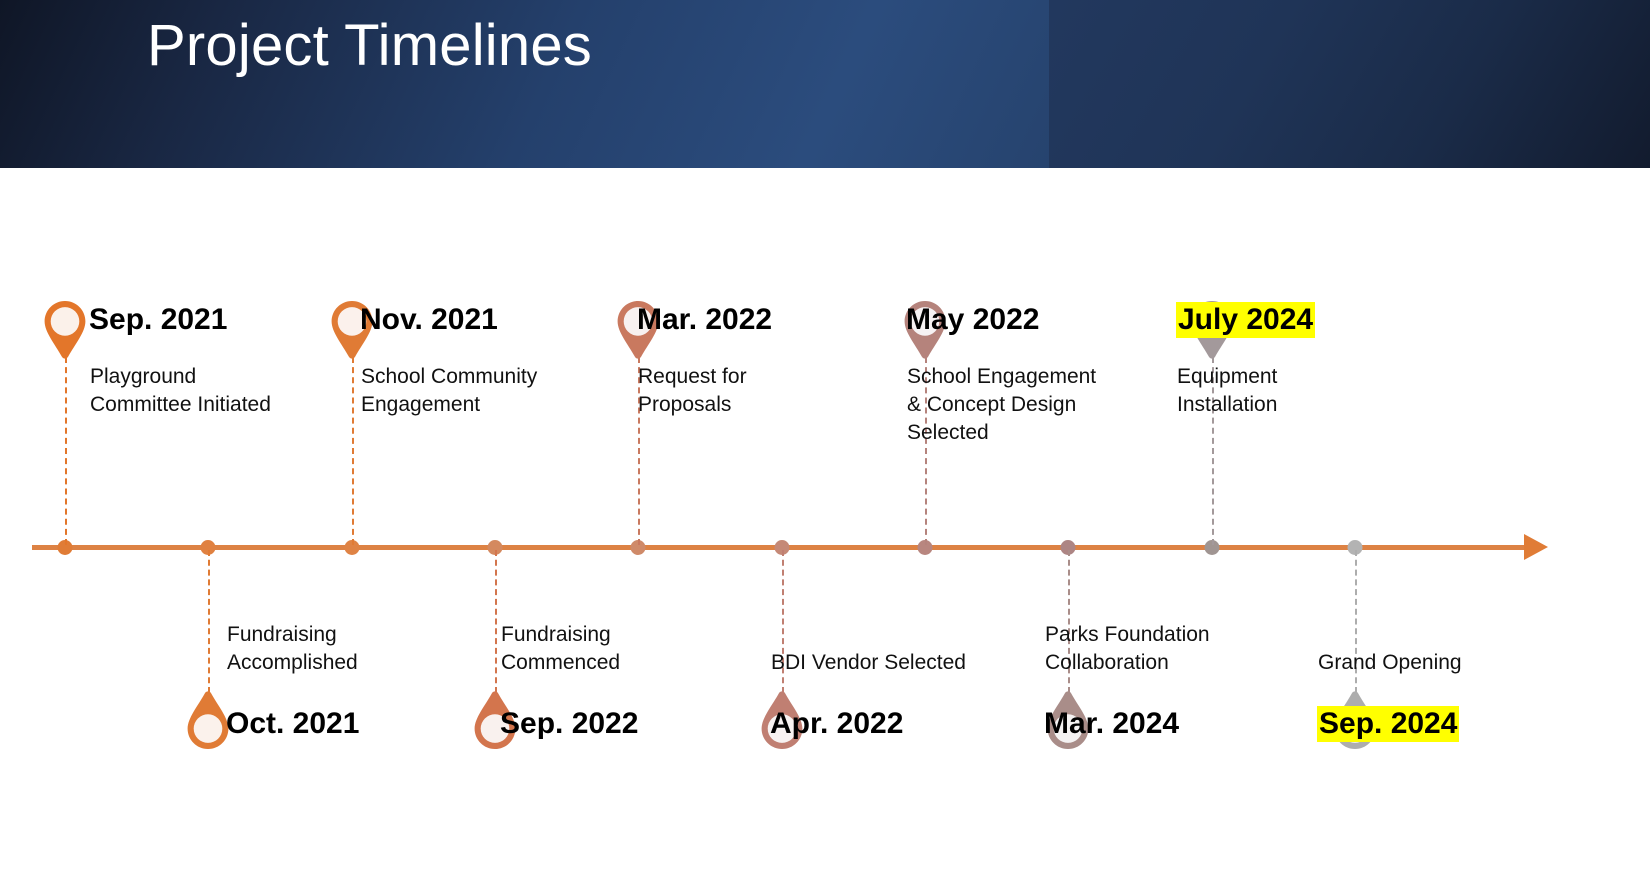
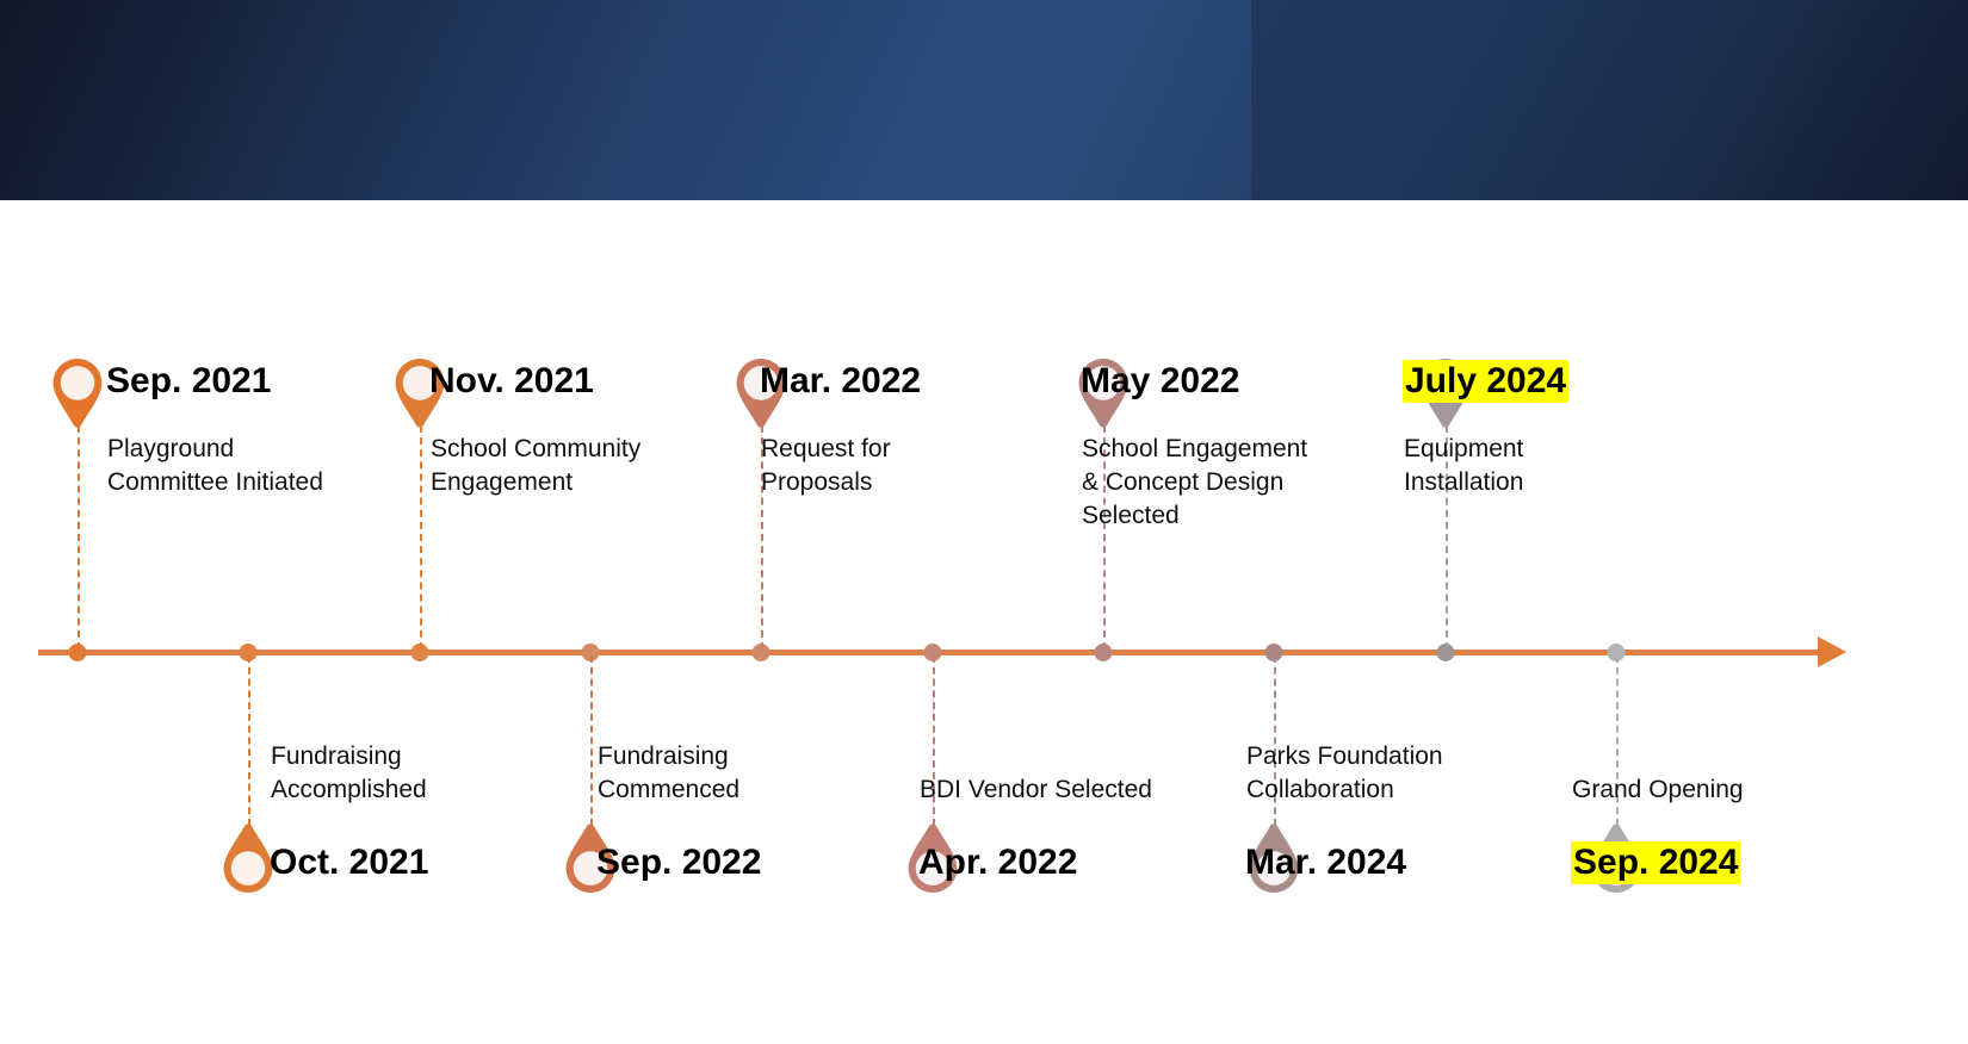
- Project Timelines
  Sep. 2021
  Playground Committee Initiated
  Nov. 2021
  School Community Engagement
  Mar. 2022
  Request for Proposals
  May 2022
  School Engagement & Concept Design Selected
  July 2024
  Equipment Installation
  Oct. 2021
  Fundraising Accomplished
  Sep. 2022
  Fundraising Commenced
  Apr. 2022
  BDI Vendor Selected
  Mar. 2024
  Parks Foundation Collaboration
  Sep. 2024
  Grand Opening
